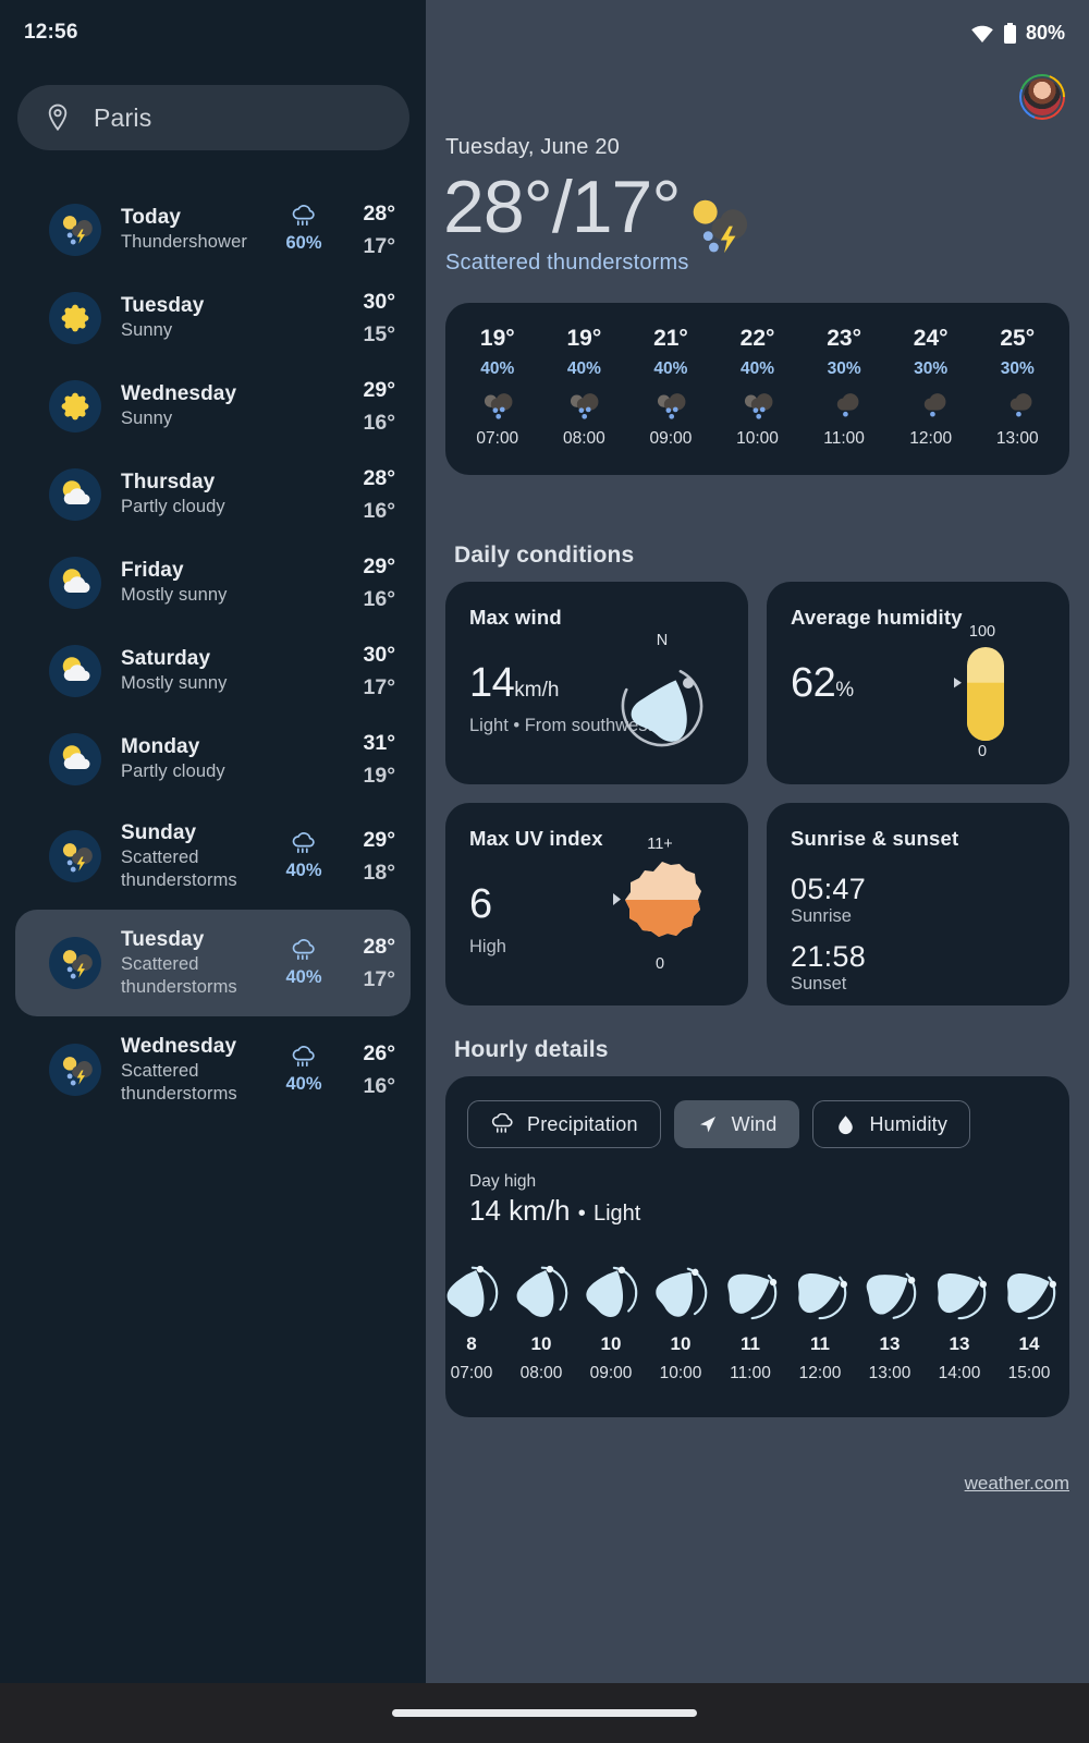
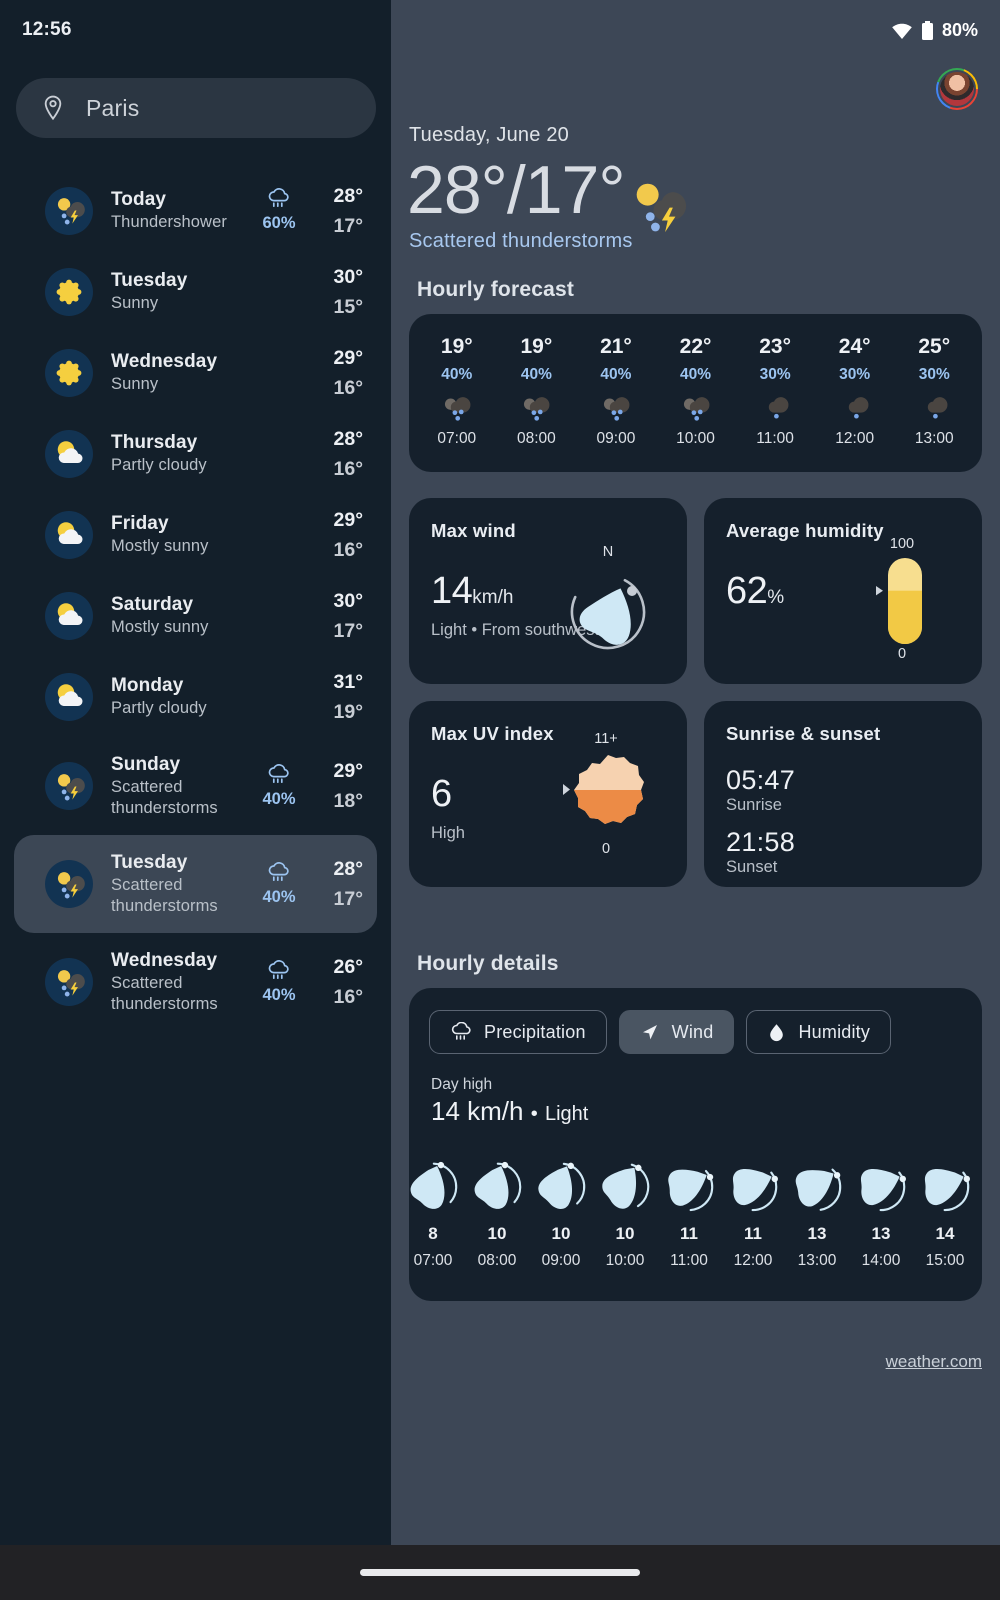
  12:56
  Paris
  Today
  Thundershower
  60%
  28°
  17°
  Tuesday
  Sunny
  30°
  15°
  Wednesday
  Sunny
  29°
  16°
  Thursday
  Partly cloudy
  28°
  16°
  Friday
  Mostly sunny
  29°
  16°
  Saturday
  Mostly sunny
  30°
  17°
  Monday
  Partly cloudy
  31°
  19°
  Sunday
  Scattered thunderstorms
  40%
  29°
  18°
  Tuesday
  Scattered thunderstorms
  40%
  28°
  17°
  Wednesday
  Scattered thunderstorms
  40%
  26°
  16°
  80%
  Tuesday, June 20
  28°/17°
  Scattered thunderstorms
+ Hourly forecast
  19°
  40%
  07:00
  19°
  40%
  08:00
  21°
  40%
  09:00
  22°
  40%
  10:00
  23°
  30%
  11:00
  24°
  30%
  12:00
  25°
  30%
  13:00
- Daily conditions
  Max wind
  14km/h
  Light • From southwe
  N
  Average humidity
  62%
  100
  0
  Max UV index
  6
  High
  11+
  0
  Sunrise & sunset
  05:47
  Sunrise
  21:58
  Sunset
  Hourly details
  Precipitation
  Wind
  Humidity
  Day high
  14 km/h • Light
  8
  07:00
  10
  08:00
  10
  09:00
  10
  10:00
  11
  11:00
  11
  12:00
  13
  13:00
  13
  14:00
  14
  15:00
  weather.com
